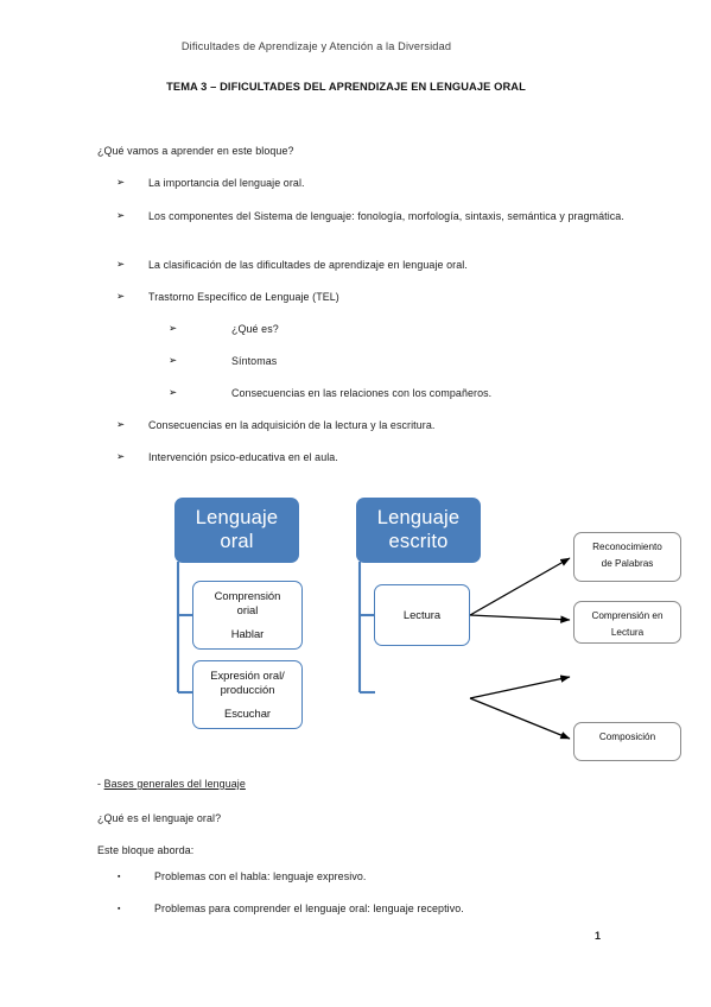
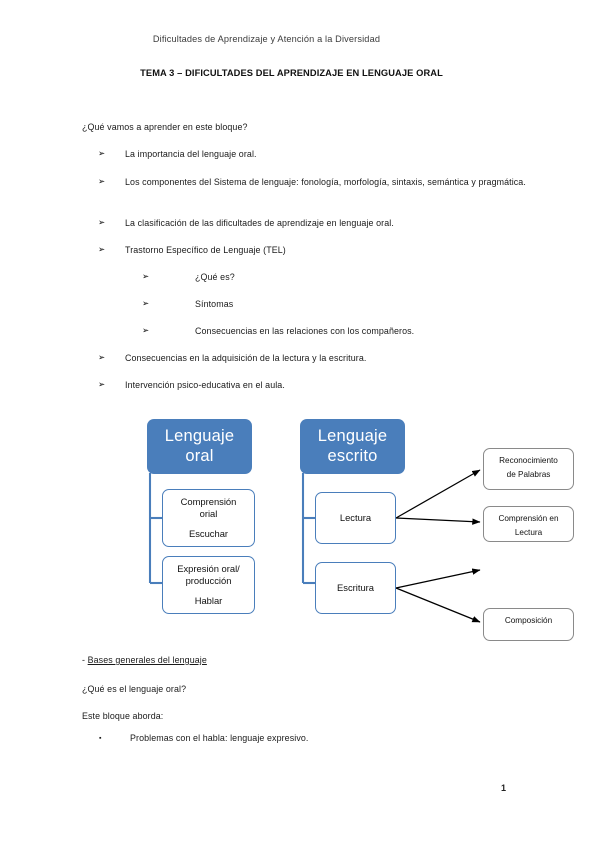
  Dificultades de Aprendizaje y Atención a la Diversidad
  TEMA 3 – DIFICULTADES DEL APRENDIZAJE EN LENGUAJE ORAL
  ¿Qué vamos a aprender en este bloque?
  ➢
  La importancia del lenguaje oral.
  ➢
  Los componentes del Sistema de lenguaje: fonología, morfología, sintaxis, semántica y pragmática.
  ➢
  La clasificación de las dificultades de aprendizaje en lenguaje oral.
  ➢
  Trastorno Específico de Lenguaje (TEL)
  ➢
  ¿Qué es?
  ➢
  Síntomas
  ➢
  Consecuencias en las relaciones con los compañeros.
  ➢
  Consecuencias en la adquisición de la lectura y la escritura.
  ➢
  Intervención psico-educativa en el aula.
  Lenguaje
  oral
  Lenguaje
  escrito
  Comprensión
  orial
- Hablar
+ Escuchar
  Expresión oral/
  producción
- Escuchar
+ Hablar
  Lectura
+ Escritura
  Reconocimiento
  de Palabras
  Comprensión en
  Lectura
  Composición
  - Bases generales del lenguaje
  ¿Qué es el lenguaje oral?
  Este bloque aborda:
  Problemas con el habla: lenguaje expresivo.
- Problemas para comprender el lenguaje oral: lenguaje receptivo.
  1
